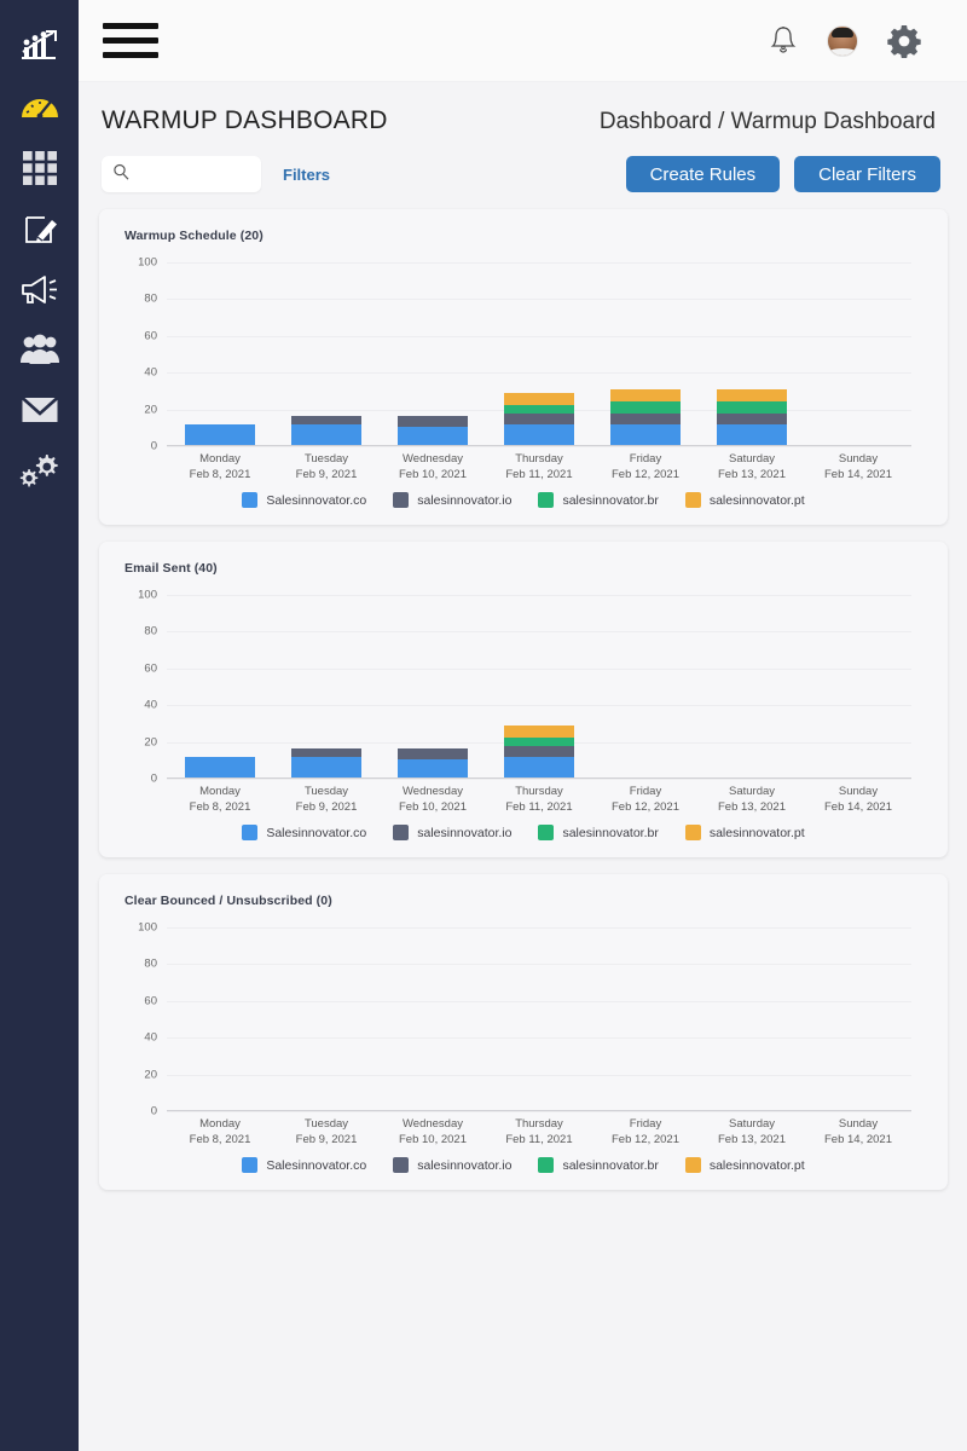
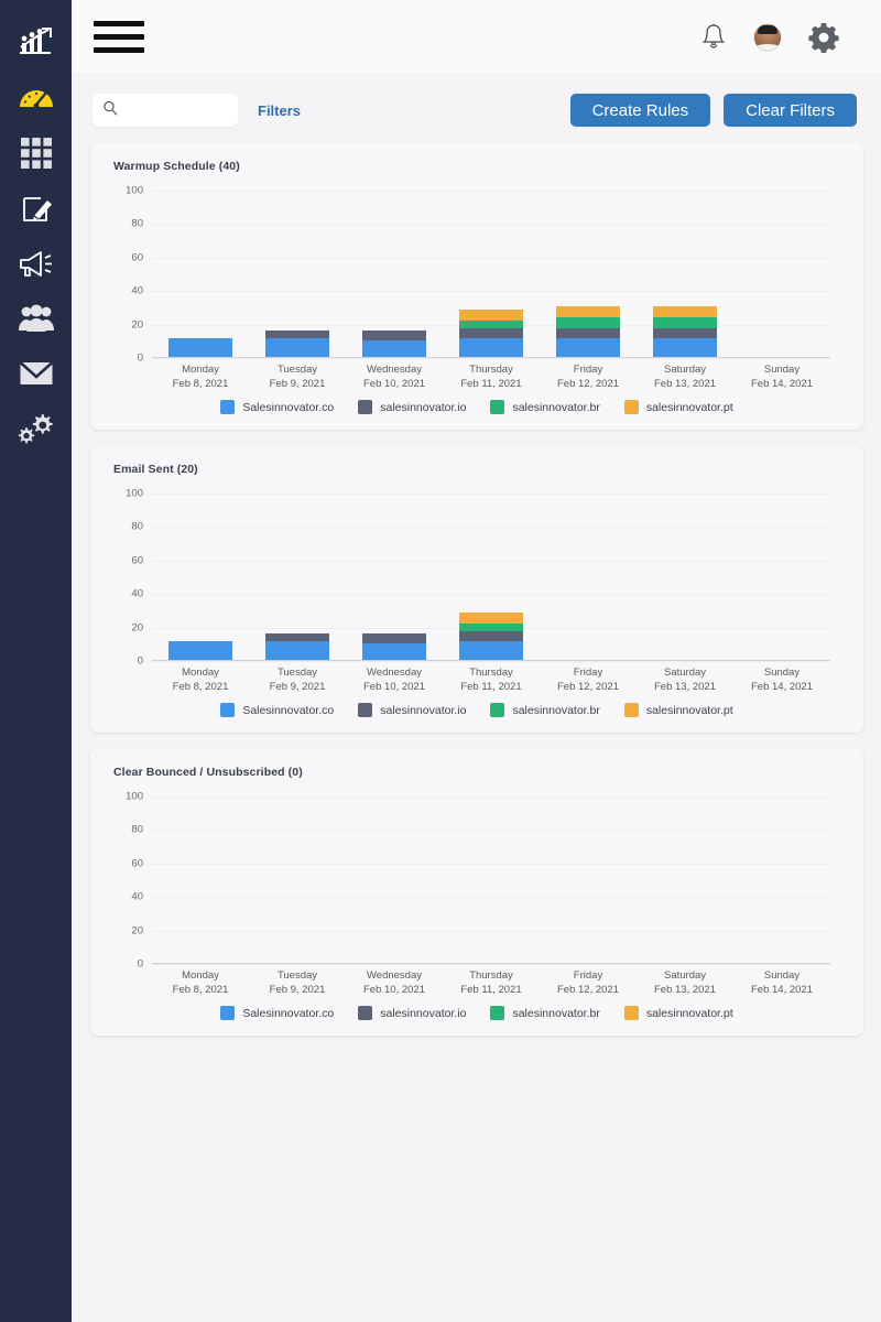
- WARMUP DASHBOARD
- Dashboard / Warmup Dashboard
  Filters
  Create Rules
  Clear Filters
- Warmup Schedule (20)
+ Warmup Schedule (40)
  100
  80
  60
  40
  20
  0
  Monday
  Feb 8, 2021
  Tuesday
  Feb 9, 2021
  Wednesday
  Feb 10, 2021
  Thursday
  Feb 11, 2021
  Friday
  Feb 12, 2021
  Saturday
  Feb 13, 2021
  Sunday
  Feb 14, 2021
  Salesinnovator.co
  salesinnovator.io
  salesinnovator.br
  salesinnovator.pt
- Email Sent (40)
+ Email Sent (20)
  100
  80
  60
  40
  20
  0
  Monday
  Feb 8, 2021
  Tuesday
  Feb 9, 2021
  Wednesday
  Feb 10, 2021
  Thursday
  Feb 11, 2021
  Friday
  Feb 12, 2021
  Saturday
  Feb 13, 2021
  Sunday
  Feb 14, 2021
  Salesinnovator.co
  salesinnovator.io
  salesinnovator.br
  salesinnovator.pt
  Clear Bounced / Unsubscribed (0)
  100
  80
  60
  40
  20
  0
  Monday
  Feb 8, 2021
  Tuesday
  Feb 9, 2021
  Wednesday
  Feb 10, 2021
  Thursday
  Feb 11, 2021
  Friday
  Feb 12, 2021
  Saturday
  Feb 13, 2021
  Sunday
  Feb 14, 2021
  Salesinnovator.co
  salesinnovator.io
  salesinnovator.br
  salesinnovator.pt
